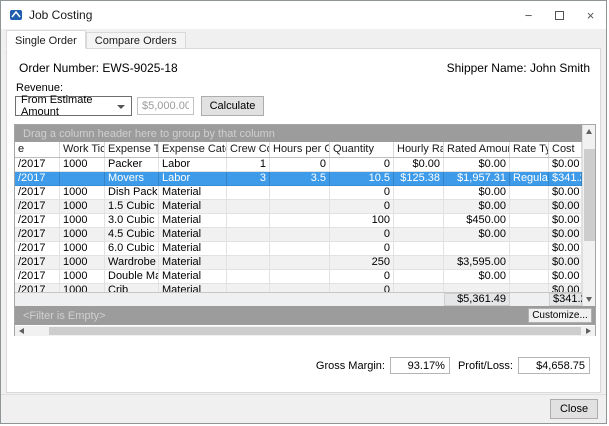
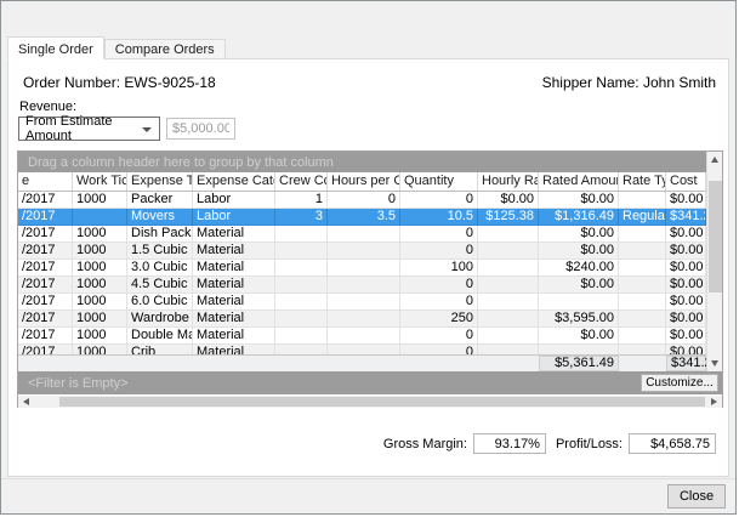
- Job Costing
- −
- ×
  Single Order
  Compare Orders
  Order Number: EWS-9025-18
  Shipper Name: John Smith
  Revenue:
  From Estimate Amount
  $5,000.00
- Calculate
  Drag a column header here to group by that column
  e
  Work Tic
  Expense T
  Hours per C
  Quantity
  Hourly Ra
  Rated Amou
  Rate Ty
  Cost
  /2017
  1000
  Packer
  Labor
  1
  0
  0
  $0.00
  $0.00
  $0.00
  /2017
  Movers
  Labor
  3
  3.5
  10.5
  $125.38
- $1,957.31
+ $1,316.49
  Regula
  $341.
  /2017
  1000
  Dish Pack
  Material
  0
  $0.00
  $0.00
  /2017
  1000
  Material
  0
  $0.00
  $0.00
  /2017
  1000
  Material
  100
- $450.00
+ $240.00
  $0.00
  /2017
  1000
  Material
  0
  $0.00
  $0.00
  /2017
  1000
  Material
  0
  $0.00
  /2017
  1000
  Wardrobe
  Material
  250
  $3,595.00
  $0.00
  /2017
  1000
  Double Ma
  Material
  0
  $0.00
  $0.00
  /2017
  1000
  Crib
  Material
  0
  $0.00
  $5,361.49
  $341.
  <Filter is Empty>
  Customize...
  Gross Margin:
  93.17%
  Profit/Loss:
  $4,658.75
  Close
